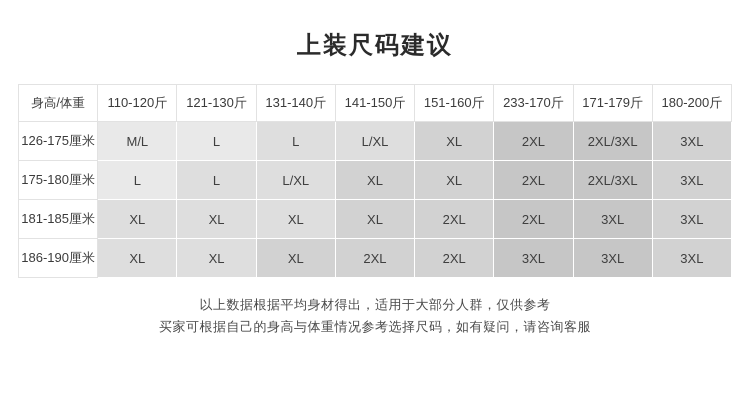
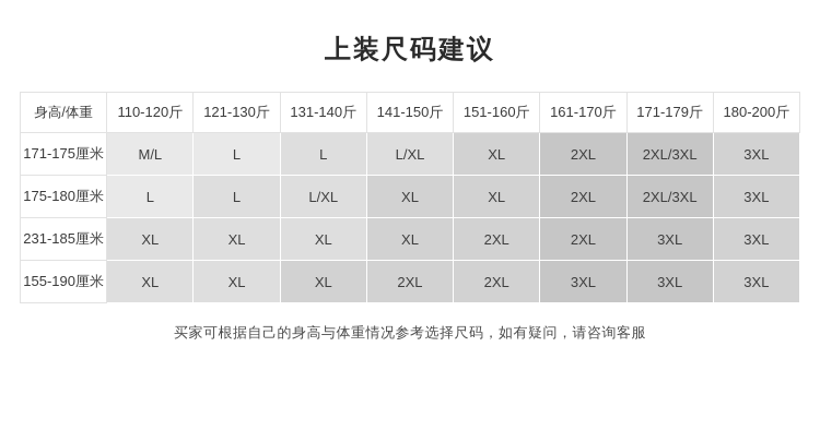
  上装尺码建议
- 身高/体重	110-120斤	121-130斤	131-140斤	141-150斤	151-160斤	233-170斤	171-179斤	180-200斤
+ 身高/体重	110-120斤	121-130斤	131-140斤	141-150斤	151-160斤	161-170斤	171-179斤	180-200斤
- 126-175厘米	M/L	L	L	L/XL	XL	2XL	2XL/3XL	3XL
+ 171-175厘米	M/L	L	L	L/XL	XL	2XL	2XL/3XL	3XL
  175-180厘米	L	L	L/XL	XL	XL	2XL	2XL/3XL	3XL
- 181-185厘米	XL	XL	XL	XL	2XL	2XL	3XL	3XL
+ 231-185厘米	XL	XL	XL	XL	2XL	2XL	3XL	3XL
- 186-190厘米	XL	XL	XL	2XL	2XL	3XL	3XL	3XL
+ 155-190厘米	XL	XL	XL	2XL	2XL	3XL	3XL	3XL
- 以上数据根据平均身材得出，适用于大部分人群，仅供参考
  买家可根据自己的身高与体重情况参考选择尺码，如有疑问，请咨询客服
